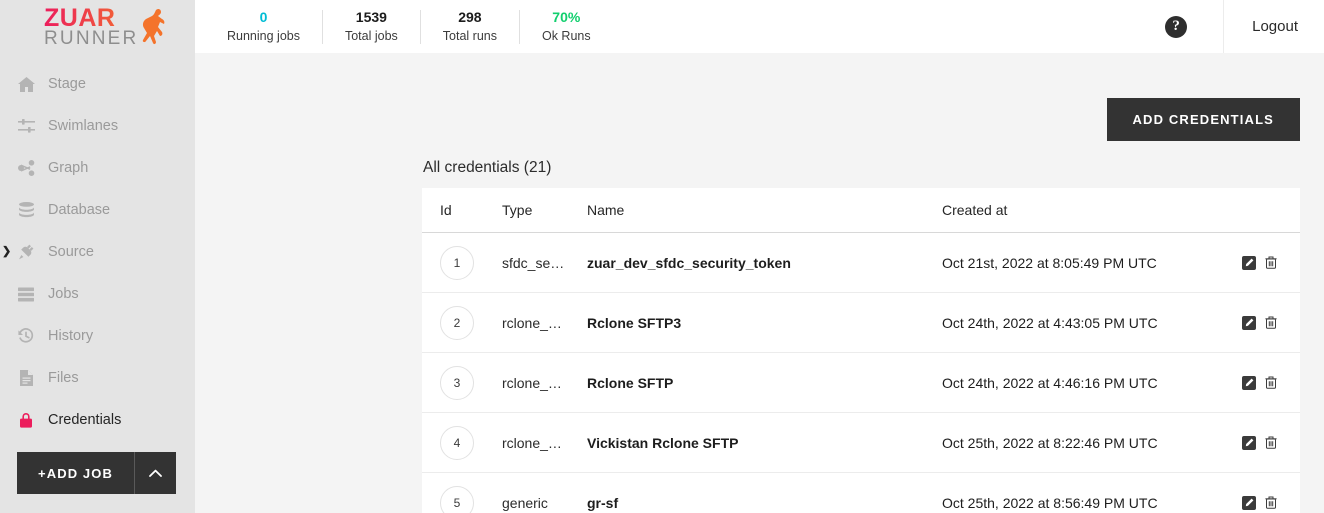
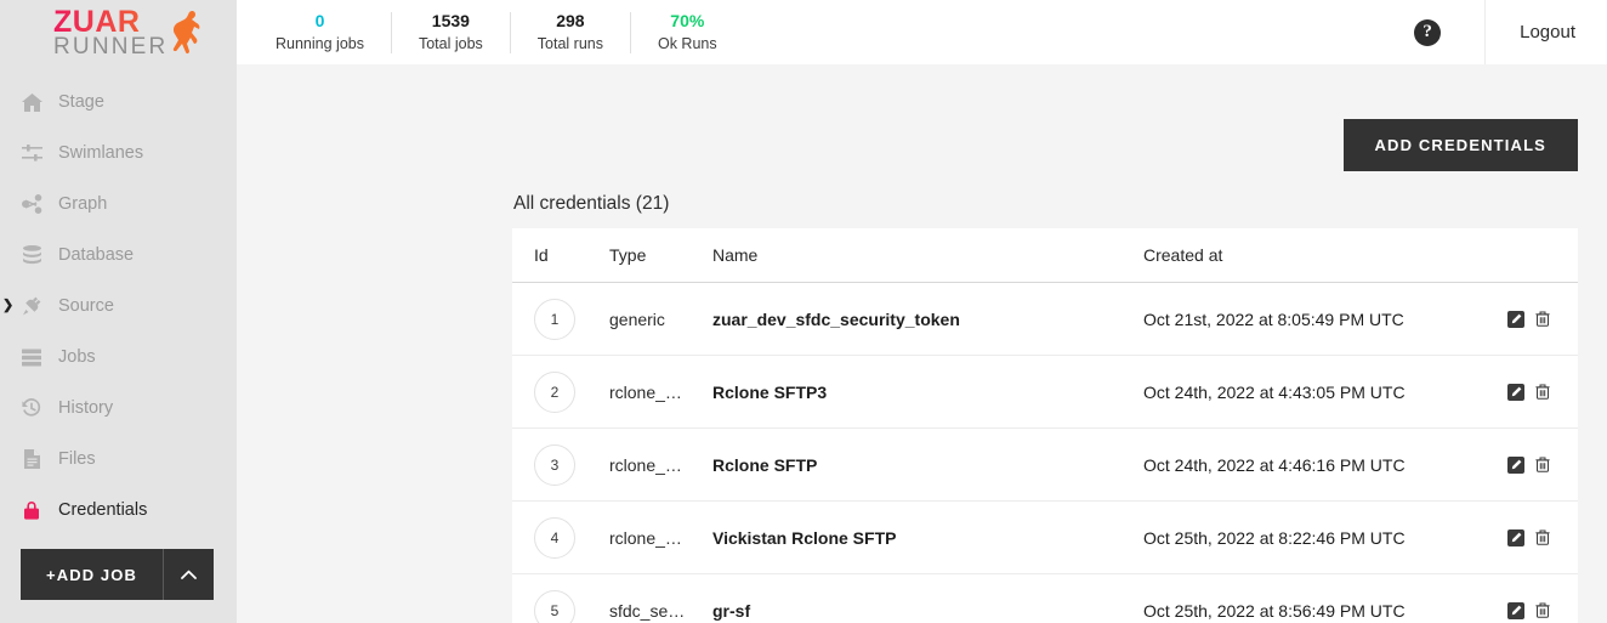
  ZUAR
  RUNNER
  Stage
  Swimlanes
  Graph
  Database
  ❯
  Source
  Jobs
  History
  Files
  Credentials
  +ADD JOB
  0
  Running jobs
  1539
  Total jobs
  298
  Total runs
  70%
  Ok Runs
  ?
  Logout
  ADD CREDENTIALS
  All credentials (21)
  Id	Type	Name	Created at
- 1	sfdc_se…	zuar_dev_sfdc_security_token	Oct 21st, 2022 at 8:05:49 PM UTC
+ 1	generic	zuar_dev_sfdc_security_token	Oct 21st, 2022 at 8:05:49 PM UTC
  2	rclone_…	Rclone SFTP3	Oct 24th, 2022 at 4:43:05 PM UTC
  3	rclone_…	Rclone SFTP	Oct 24th, 2022 at 4:46:16 PM UTC
  4	rclone_…	Vickistan Rclone SFTP	Oct 25th, 2022 at 8:22:46 PM UTC
- 5	generic	gr-sf	Oct 25th, 2022 at 8:56:49 PM UTC
+ 5	sfdc_se…	gr-sf	Oct 25th, 2022 at 8:56:49 PM UTC
